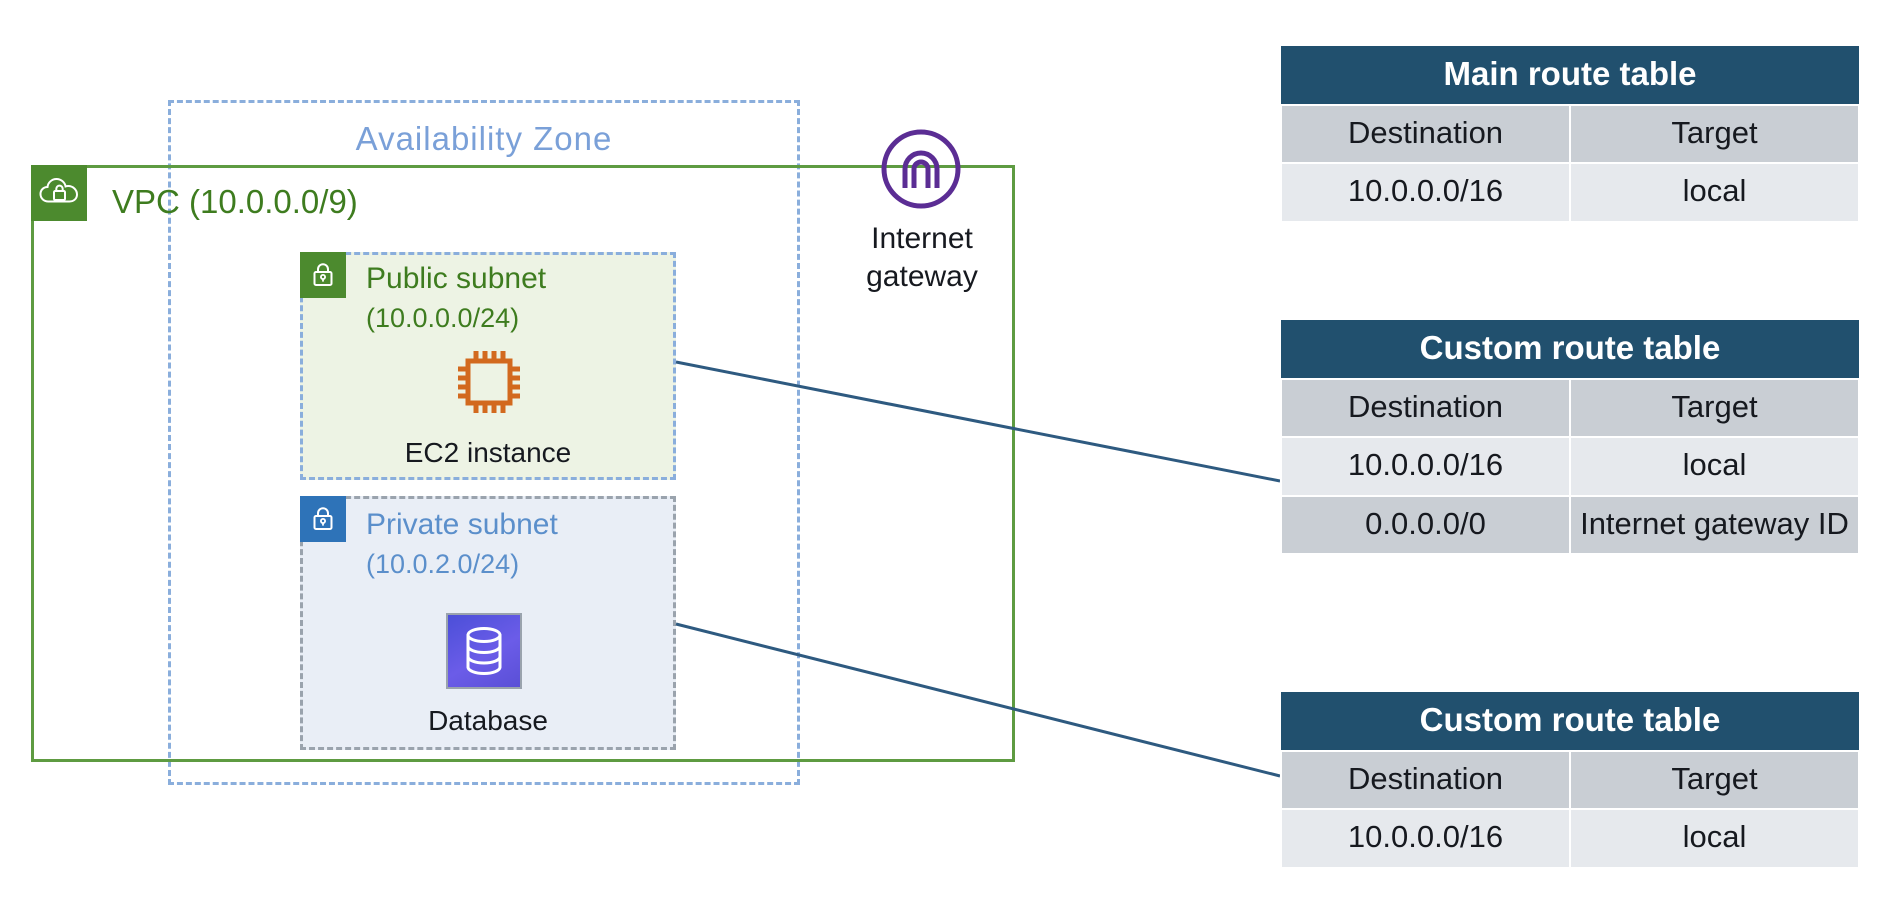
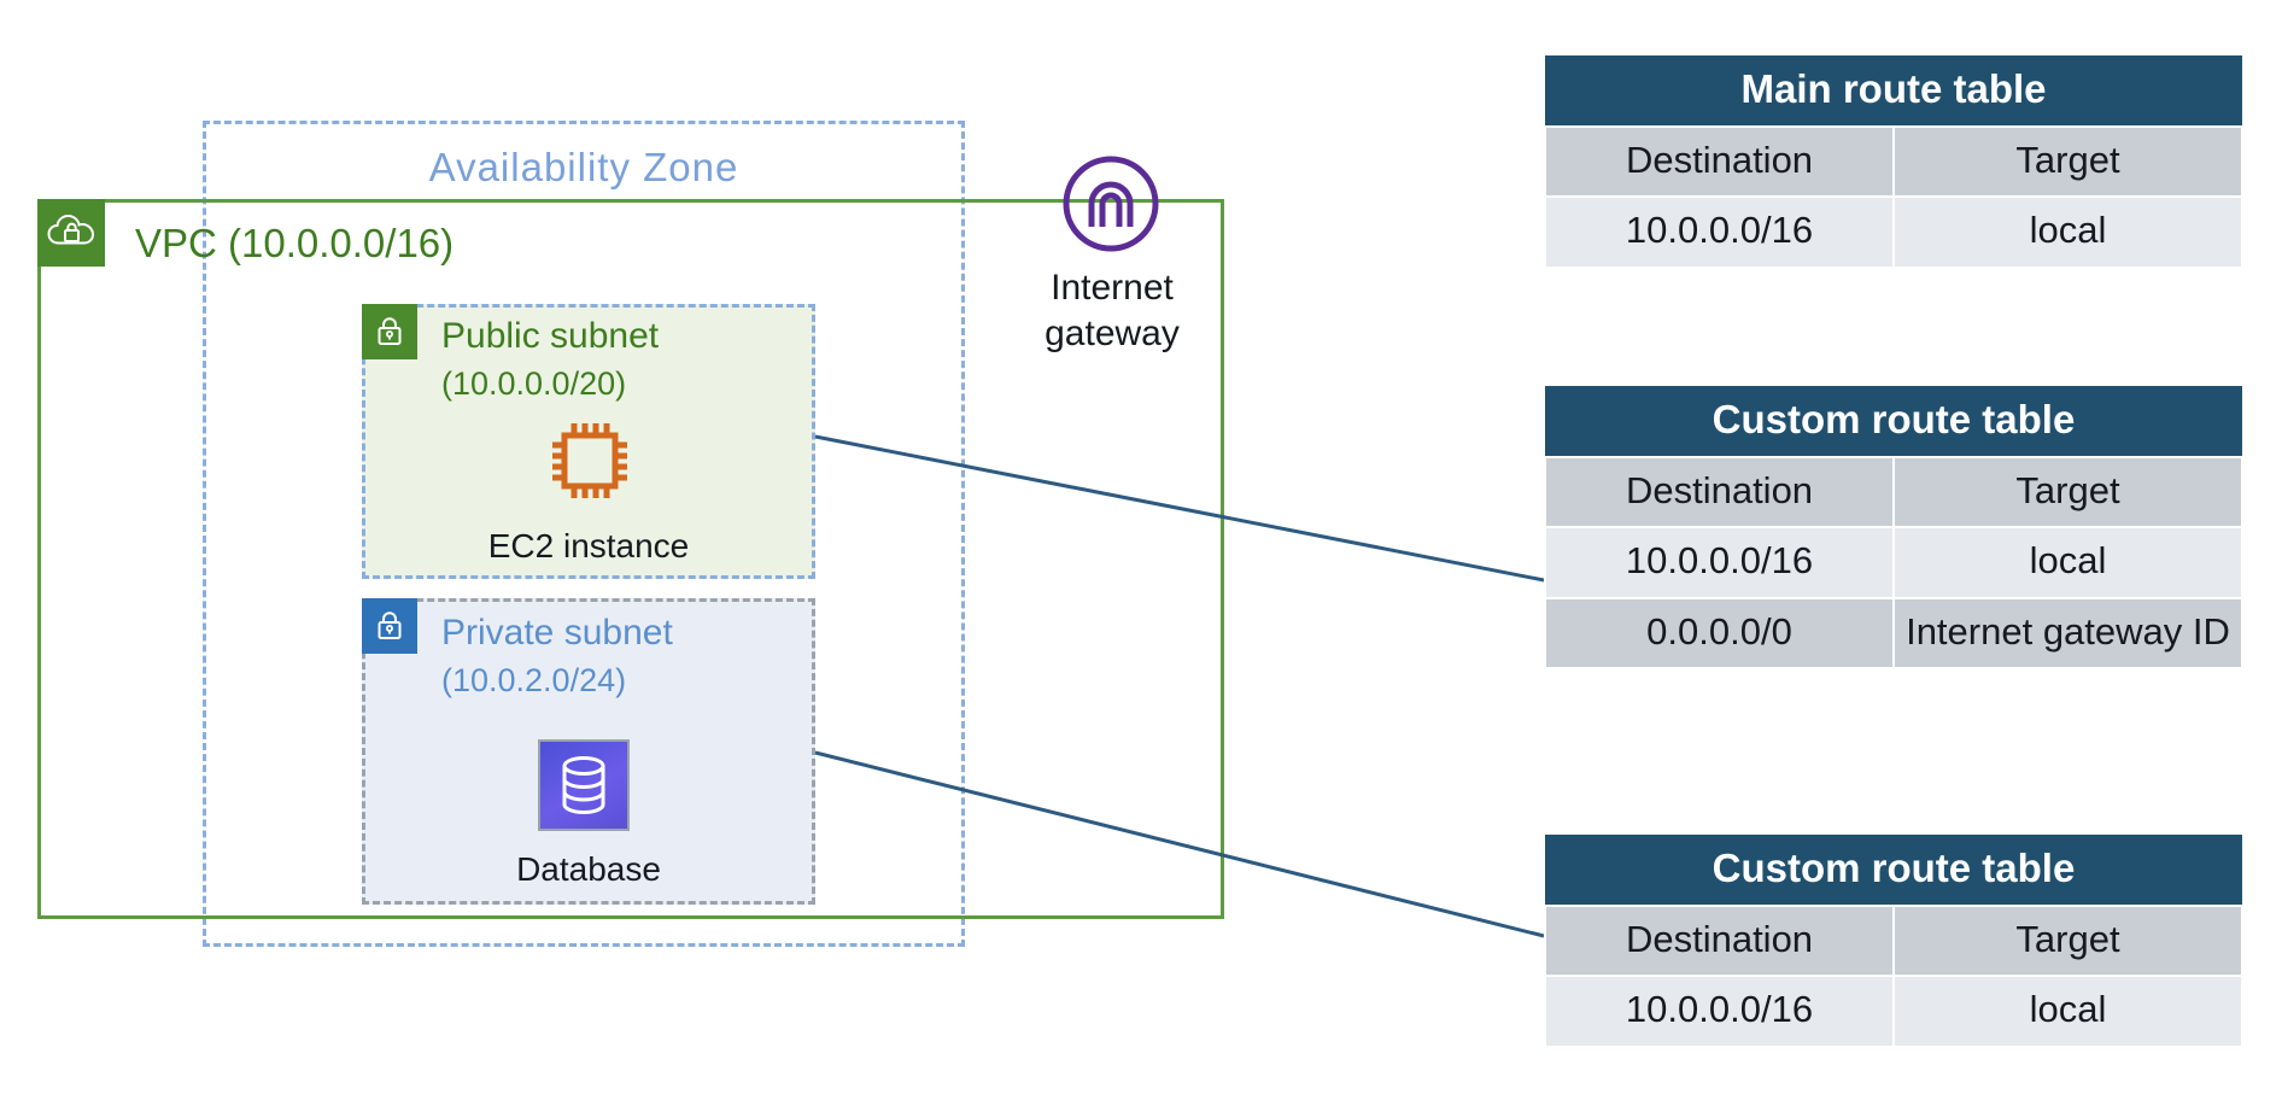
  Availability Zone
- VPC (10.0.0.0/9)
+ VPC (10.0.0.0/16)
  Public subnet
- (10.0.0.0/24)
+ (10.0.0.0/20)
  EC2 instance
  Private subnet
  (10.0.2.0/24)
  Database
  Internet
  gateway
  Main route table
  Destination	Target
  10.0.0.0/16	local
  Custom route table
  Destination	Target
  10.0.0.0/16	local
  0.0.0.0/0	Internet gateway ID
  Custom route table
  Destination	Target
  10.0.0.0/16	local
